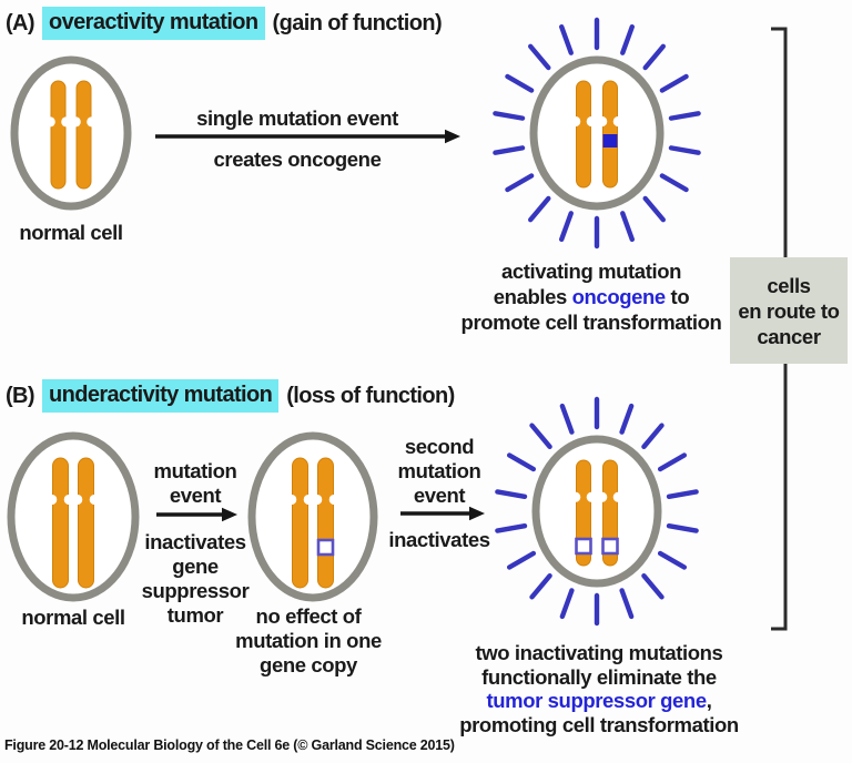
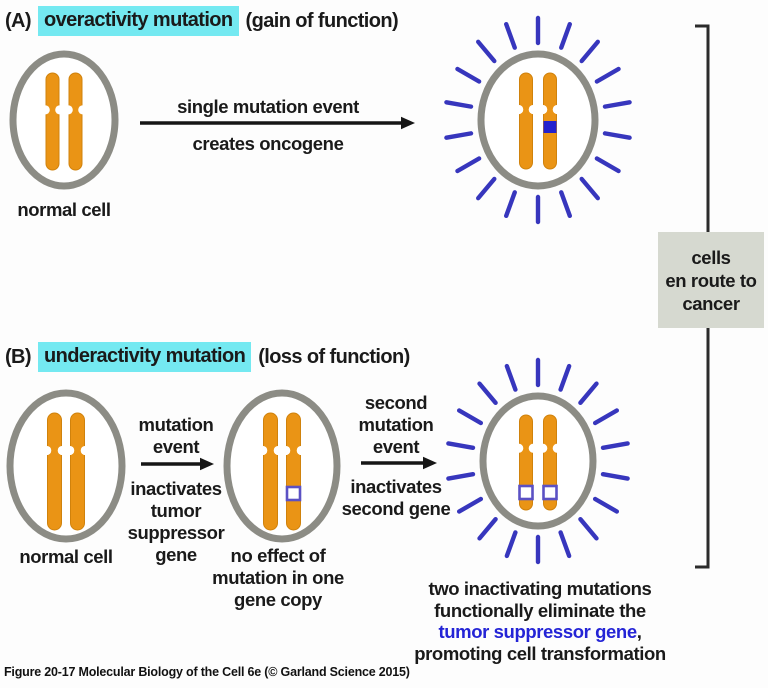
  (A)
  overactivity mutation
  (gain of function)
  normal cell
  single mutation event
  creates oncogene
- activating mutation
- enables oncogene to
- promote cell transformation
  cells
  en route to
  cancer
  (B)
  underactivity mutation
  (loss of function)
  normal cell
  mutation
  event
  inactivates
- gene
+ tumor
  suppressor
- tumor
+ gene
  no effect of
  mutation in one
  gene copy
  second
  mutation
  event
  inactivates
+ second gene
  two inactivating mutations
  functionally eliminate the
  tumor suppressor gene,
  promoting cell transformation
- Figure 20-12 Molecular Biology of the Cell 6e (© Garland Science 2015)
+ Figure 20-17 Molecular Biology of the Cell 6e (© Garland Science 2015)
